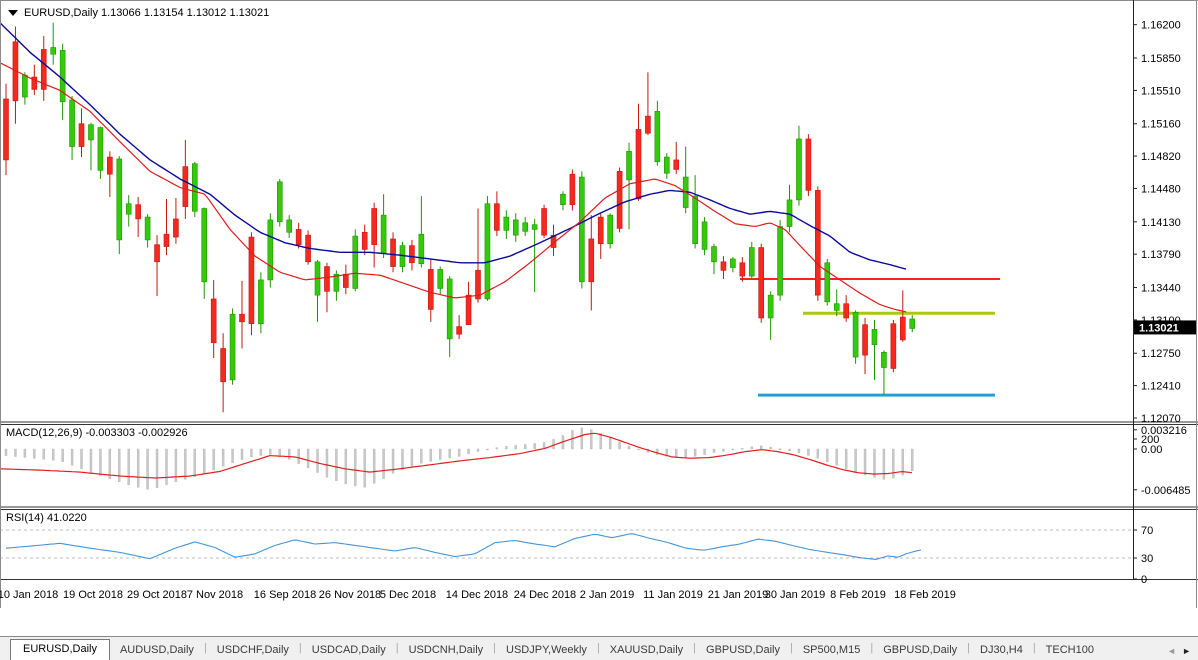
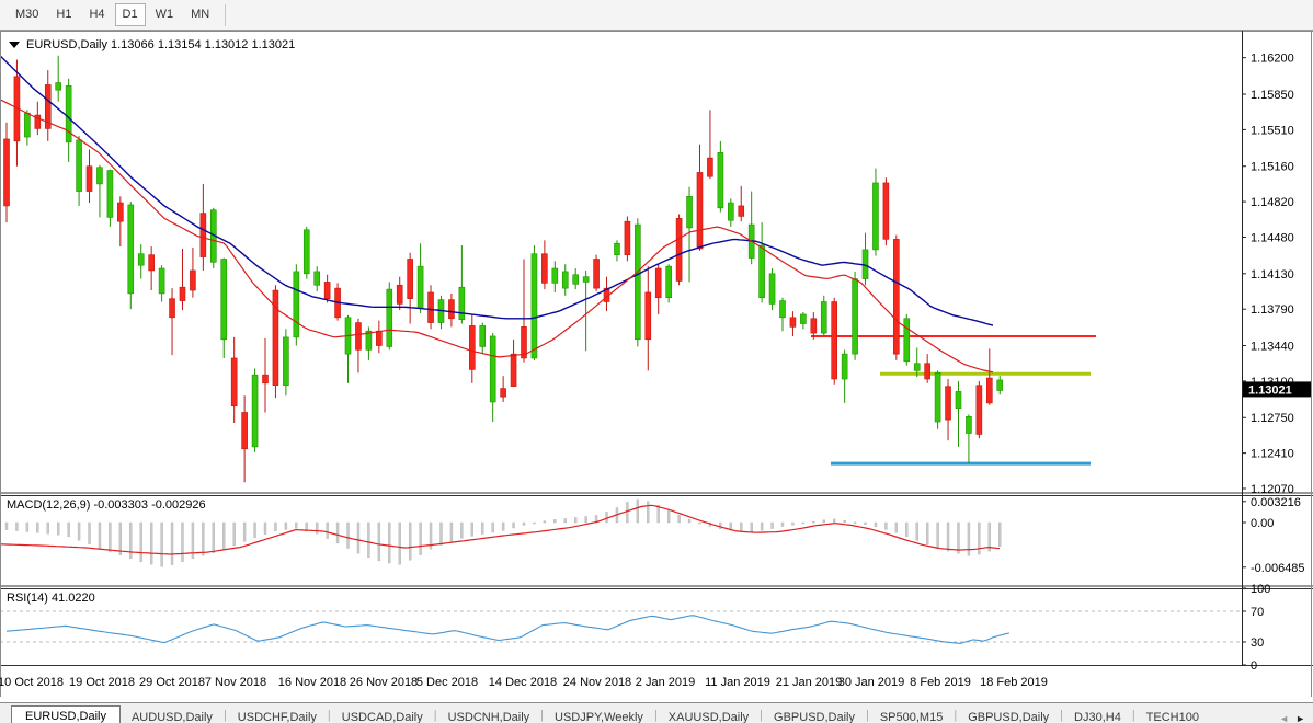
+ M30
+ H1
+ H4
+ D1
+ W1
+ MN
  1.16200
  1.15850
  1.15510
  1.15160
  1.14820
  1.14480
  1.14130
  1.13790
  1.13440
  1.12750
  1.12410
  1.12070
  1.13021
  0.003216
  0.00
  -0.006485
- 200
+ 100
  70
  30
  0
- 10 Jan 2018
+ 10 Oct 2018
  19 Oct 2018
  29 Oct 2018
  7 Nov 2018
- 16 Sep 2018
+ 16 Nov 2018
  26 Nov 2018
  5 Dec 2018
  14 Dec 2018
- 24 Dec 2018
+ 24 Nov 2018
  2 Jan 2019
  11 Jan 2019
  21 Jan 2019
  30 Jan 2019
  8 Feb 2019
  18 Feb 2019
  EURUSD,Daily 1.13066 1.13154 1.13012 1.13021
  MACD(12,26,9) -0.003303 -0.002926
  RSI(14) 41.0220
  EURUSD,Daily
  AUDUSD,Daily
  |
  USDCHF,Daily
  |
  USDCAD,Daily
  |
  USDCNH,Daily
  |
  USDJPY,Weekly
  |
  XAUUSD,Daily
  |
  GBPUSD,Daily
  |
  SP500,M15
  |
  GBPUSD,Daily
  |
  DJ30,H4
  |
  TECH100
  ◄ ►
